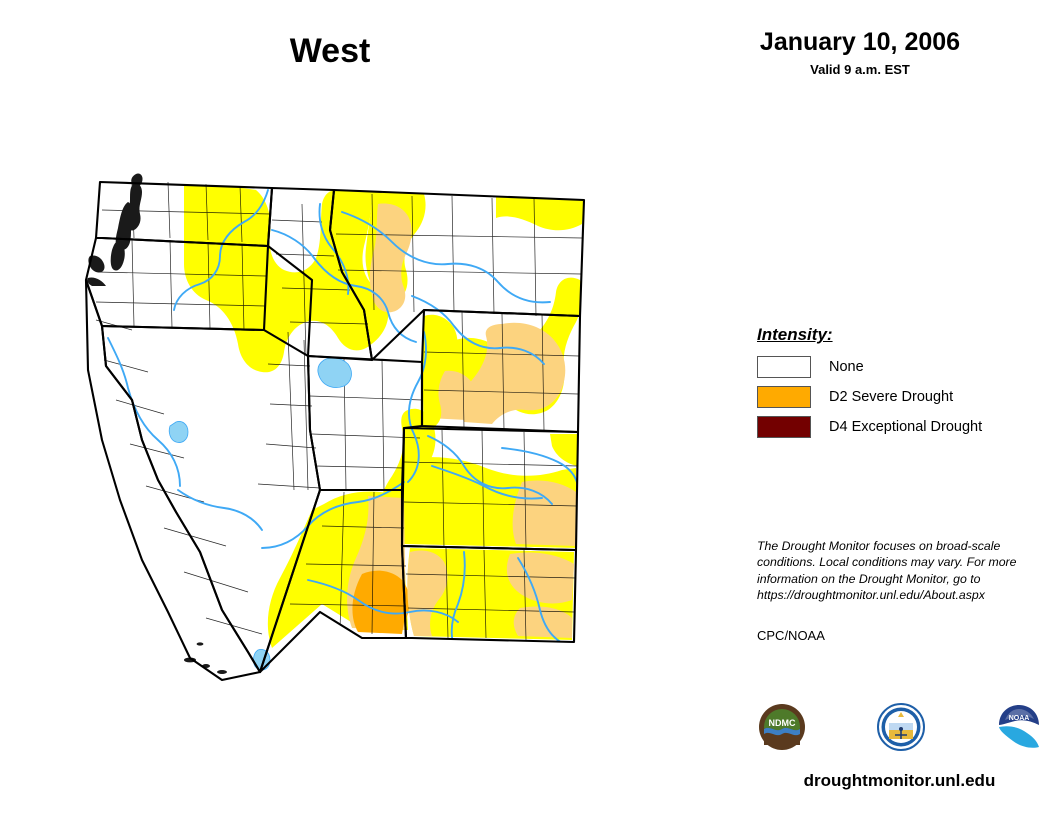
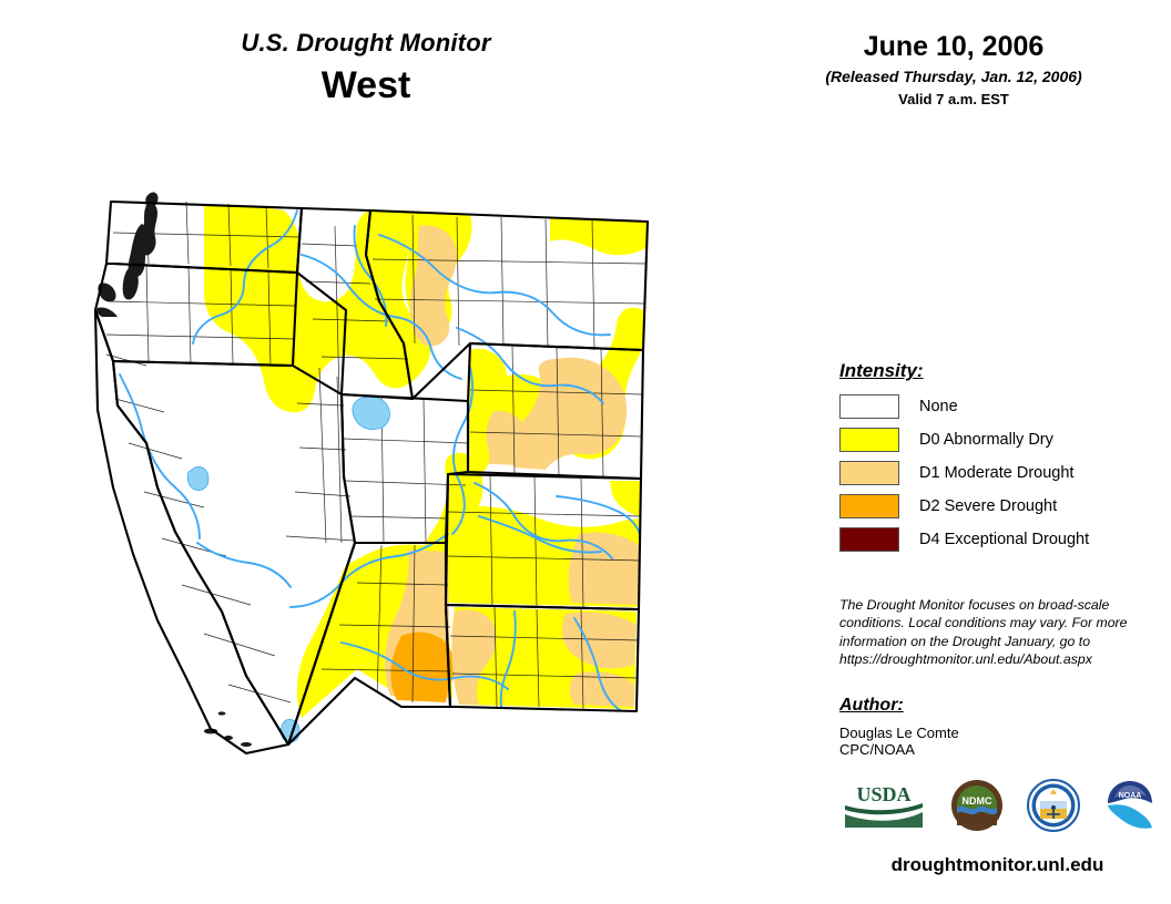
+ U.S. Drought Monitor
  West
- January 10, 2006
+ June 10, 2006
+ (Released Thursday, Jan. 12, 2006)
- Valid 9 a.m. EST
+ Valid 7 a.m. EST
  Intensity:
  None
+ D0 Abnormally Dry
+ D1 Moderate Drought
  D2 Severe Drought
  D4 Exceptional Drought
- The Drought Monitor focuses on broad-scale conditions. Local conditions may vary. For more information on the Drought Monitor, go to https://droughtmonitor.unl.edu/About.aspx
+ The Drought Monitor focuses on broad-scale conditions. Local conditions may vary. For more information on the Drought January, go to https://droughtmonitor.unl.edu/About.aspx
+ Author:
+ Douglas Le Comte
  CPC/NOAA
+ USDA
  NDMC
  droughtmonitor.unl.edu
